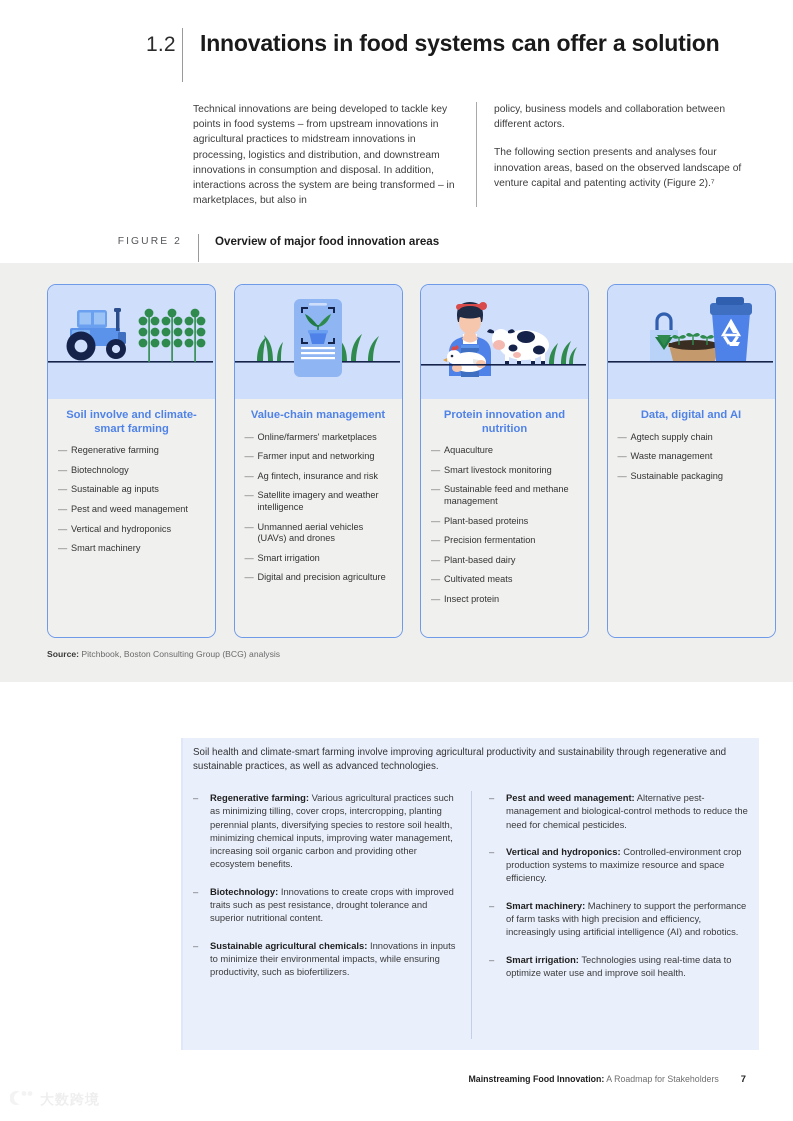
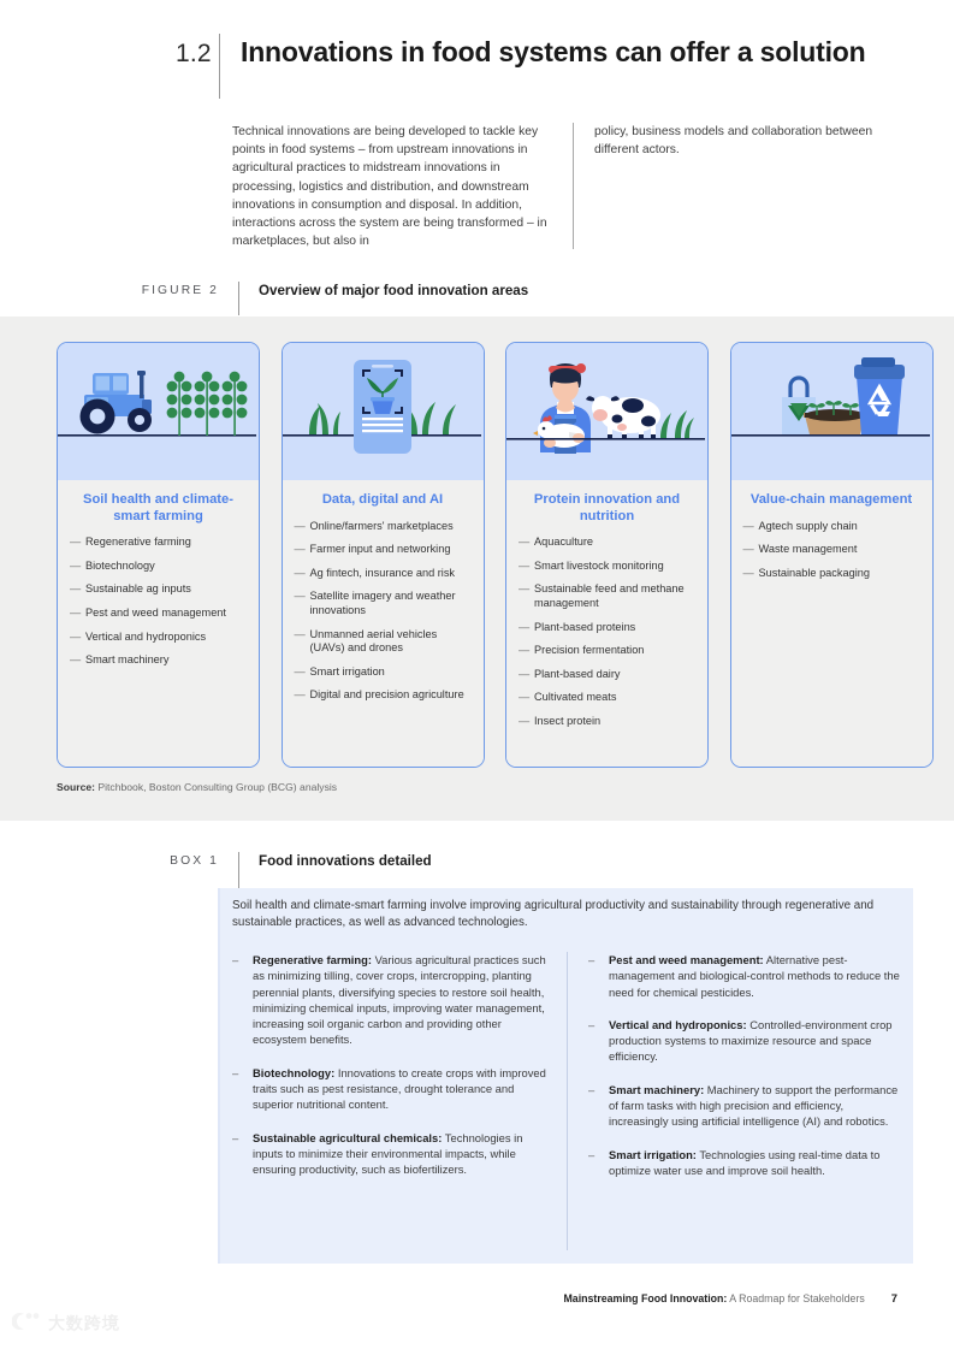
  1.2
  Innovations in food systems can offer a solution
  Technical innovations are being developed to tackle key points in food systems – from upstream innovations in agricultural practices to midstream innovations in processing, logistics and distribution, and downstream innovations in consumption and disposal. In addition, interactions across the system are being transformed – in marketplaces, but also in
  policy, business models and collaboration between different actors.
- The following section presents and analyses four innovation areas, based on the observed landscape of venture capital and patenting activity (Figure 2).⁷
  FIGURE 2
  Overview of major food innovation areas
- Soil involve and climate-smart farming
+ Soil health and climate-smart farming
  —
  Regenerative farming
  —
  Biotechnology
  —
  Sustainable ag inputs
  —
  Pest and weed management
  —
  Vertical and hydroponics
  —
  Smart machinery
- Value-chain management
+ Data, digital and AI
  —
  Online/farmers' marketplaces
  —
  Farmer input and networking
  —
  Ag fintech, insurance and risk
  —
- Satellite imagery and weather intelligence
+ Satellite imagery and weather innovations
  —
  Unmanned aerial vehicles (UAVs) and drones
  —
  Smart irrigation
  —
  Digital and precision agriculture
  Protein innovation and nutrition
  —
  Aquaculture
  —
  Smart livestock monitoring
  —
  Sustainable feed and methane management
  —
  Plant-based proteins
  —
  Precision fermentation
  —
  Plant-based dairy
  —
  Cultivated meats
  —
  Insect protein
- Data, digital and AI
+ Value-chain management
  —
  Agtech supply chain
  —
  Waste management
  —
  Sustainable packaging
  Source: Pitchbook, Boston Consulting Group (BCG) analysis
+ BOX 1
+ Food innovations detailed
  Soil health and climate-smart farming involve improving agricultural productivity and sustainability through regenerative and sustainable practices, as well as advanced technologies.
  –
  Regenerative farming: Various agricultural practices such as minimizing tilling, cover crops, intercropping, planting perennial plants, diversifying species to restore soil health, minimizing chemical inputs, improving water management, increasing soil organic carbon and providing other ecosystem benefits.
  –
  Biotechnology: Innovations to create crops with improved traits such as pest resistance, drought tolerance and superior nutritional content.
  –
- Sustainable agricultural chemicals: Innovations in inputs to minimize their environmental impacts, while ensuring productivity, such as biofertilizers.
+ Sustainable agricultural chemicals: Technologies in inputs to minimize their environmental impacts, while ensuring productivity, such as biofertilizers.
  –
  Pest and weed management: Alternative pest-management and biological-control methods to reduce the need for chemical pesticides.
  –
  Vertical and hydroponics: Controlled-environment crop production systems to maximize resource and space efficiency.
  –
  Smart machinery: Machinery to support the performance of farm tasks with high precision and efficiency, increasingly using artificial intelligence (AI) and robotics.
  –
  Smart irrigation: Technologies using real-time data to optimize water use and improve soil health.
  Mainstreaming Food Innovation: A Roadmap for Stakeholders
  7
